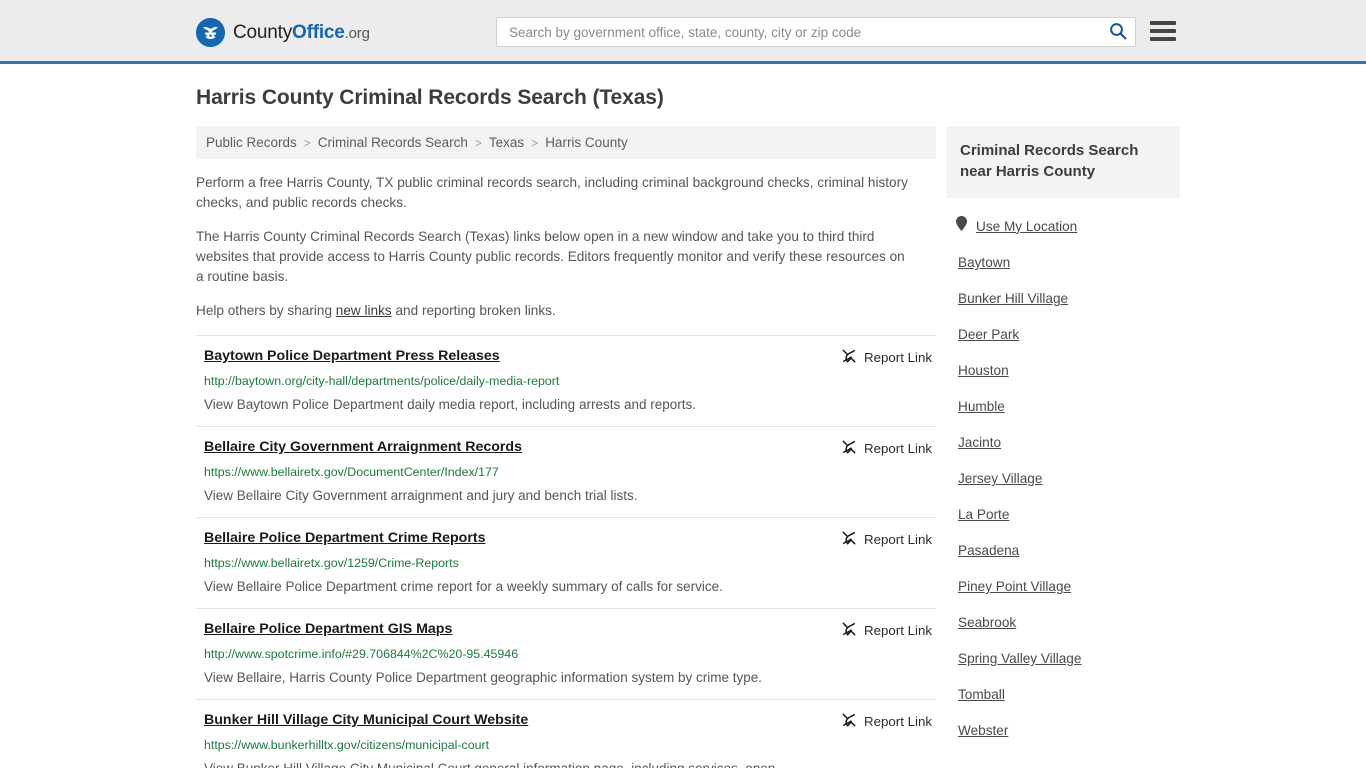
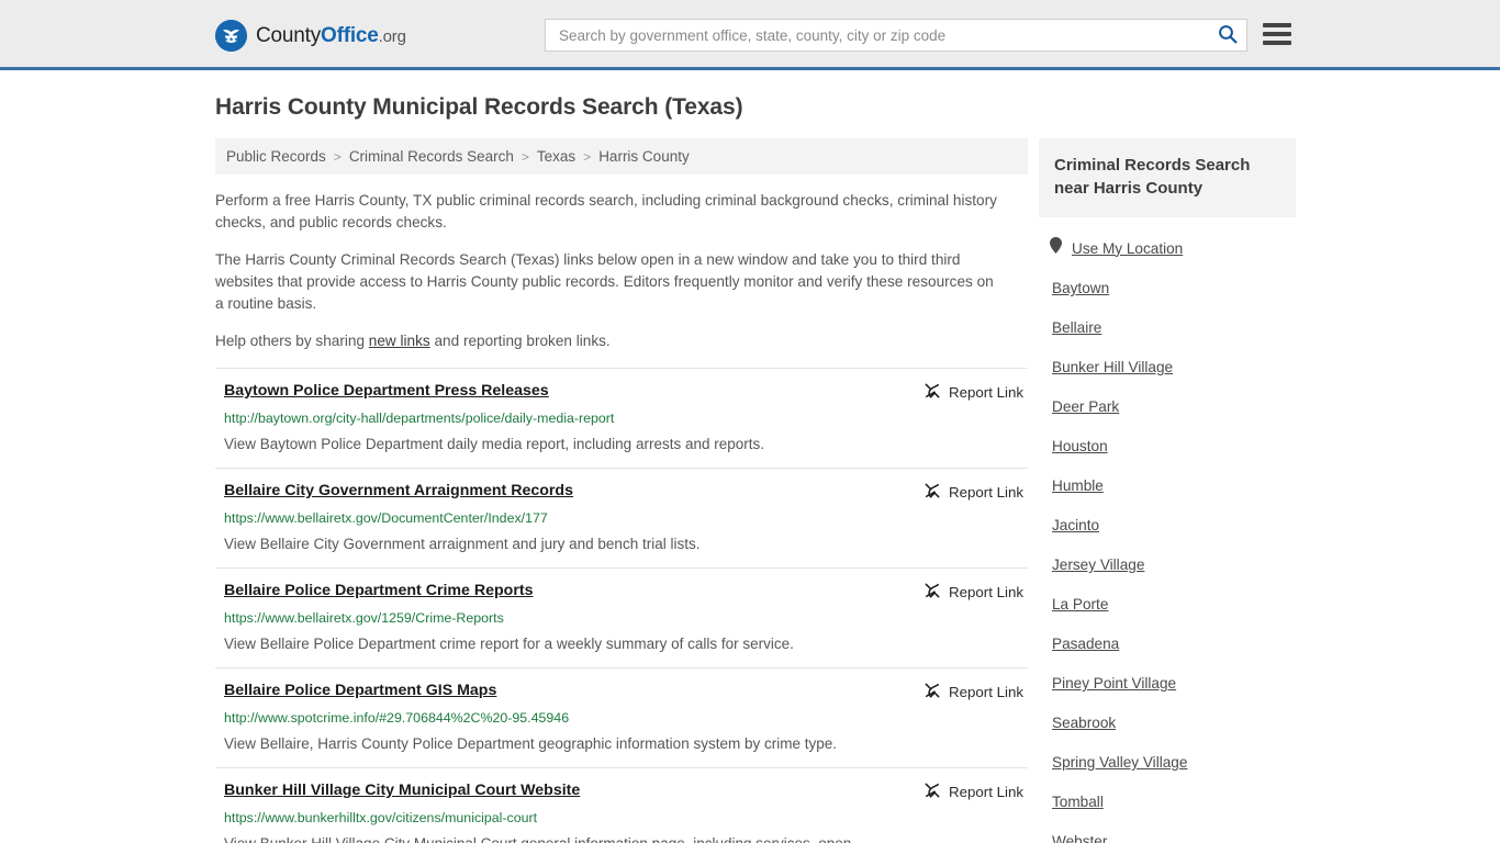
  CountyOffice.org
  Search by government office, state, county, city or zip code
- Harris County Criminal Records Search (Texas)
+ Harris County Municipal Records Search (Texas)
  Public Records
  >
  Criminal Records Search
  >
  Texas
  >
  Harris County
  Perform a free Harris County, TX public criminal records search, including criminal background checks, criminal history checks, and public records checks.
  The Harris County Criminal Records Search (Texas) links below open in a new window and take you to third third websites that provide access to Harris County public records. Editors frequently monitor and verify these resources on a routine basis.
  Help others by sharing new links and reporting broken links.
  Baytown Police Department Press Releases
  Report Link
  http://baytown.org/city-hall/departments/police/daily-media-report
  View Baytown Police Department daily media report, including arrests and reports.
  Bellaire City Government Arraignment Records
  Report Link
  https://www.bellairetx.gov/DocumentCenter/Index/177
  View Bellaire City Government arraignment and jury and bench trial lists.
  Bellaire Police Department Crime Reports
  Report Link
  https://www.bellairetx.gov/1259/Crime-Reports
  View Bellaire Police Department crime report for a weekly summary of calls for service.
  Bellaire Police Department GIS Maps
  Report Link
  http://www.spotcrime.info/#29.706844%2C%20-95.45946
  View Bellaire, Harris County Police Department geographic information system by crime type.
  Bunker Hill Village City Municipal Court Website
  Report Link
  https://www.bunkerhilltx.gov/citizens/municipal-court
  Criminal Records Search near Harris County
  Use My Location
  Baytown
+ Bellaire
  Bunker Hill Village
  Deer Park
  Houston
  Humble
  Jacinto
  Jersey Village
  La Porte
  Pasadena
  Piney Point Village
  Seabrook
  Spring Valley Village
  Tomball
  Webster
